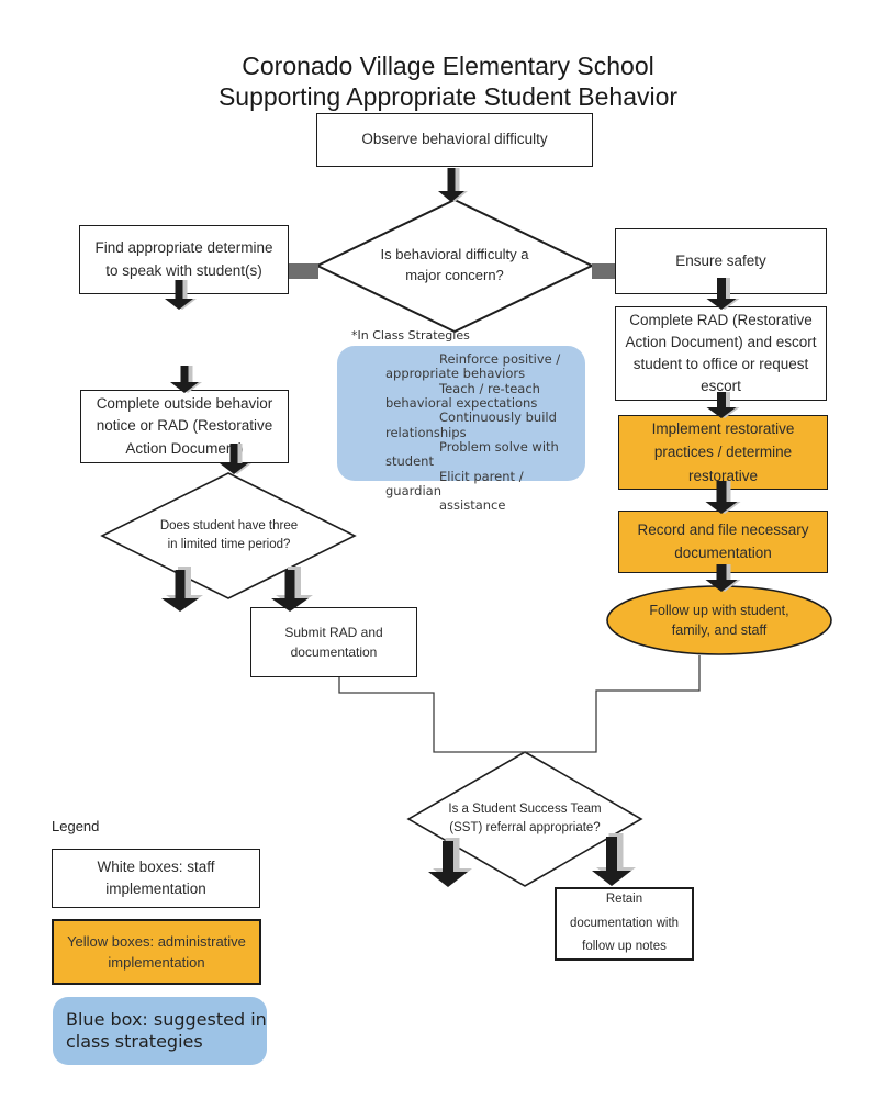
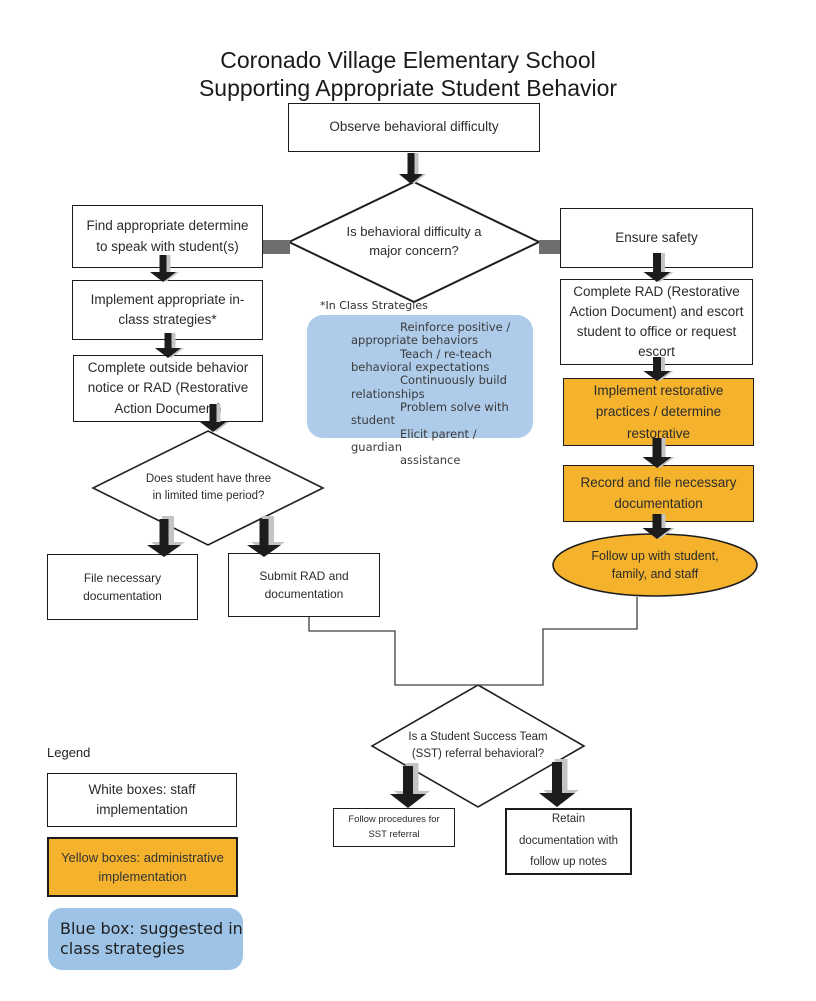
  Coronado Village Elementary School
  Supporting Appropriate Student Behavior
  Observe behavioral difficulty
  Find appropriate determine to speak with student(s)
+ Implement appropriate in-class strategies*
  Complete outside behavior notice or RAD (Restorative Action Docume
  Ensure safety
  Complete RAD (Restorative Action Document) and escort student to office or request escort
  Implement restorative practices / determine restorative
  Record and file necessary documentation
+ File necessary documentation
  Submit RAD and documentation
+ Follow procedures for SST referral
  Retain documentation with follow up notes
  Is behavioral difficulty a major concern?
  Does student have three in limited time period?
- Is a Student Success Team (SST) referral appropriate?
+ Is a Student Success Team (SST) referral behavioral?
  Follow up with student, family, and staff
  *In Class Strategies
  Reinforce positive / appropriate behaviors
  Teach / re-teach behavioral expectations
  Continuously build relationships
  Problem solve with student
  Elicit parent / guardian
  assistance
  Legend
  White boxes: staff implementation
  Yellow boxes: administrative implementation
  Blue box: suggested in class strategies
